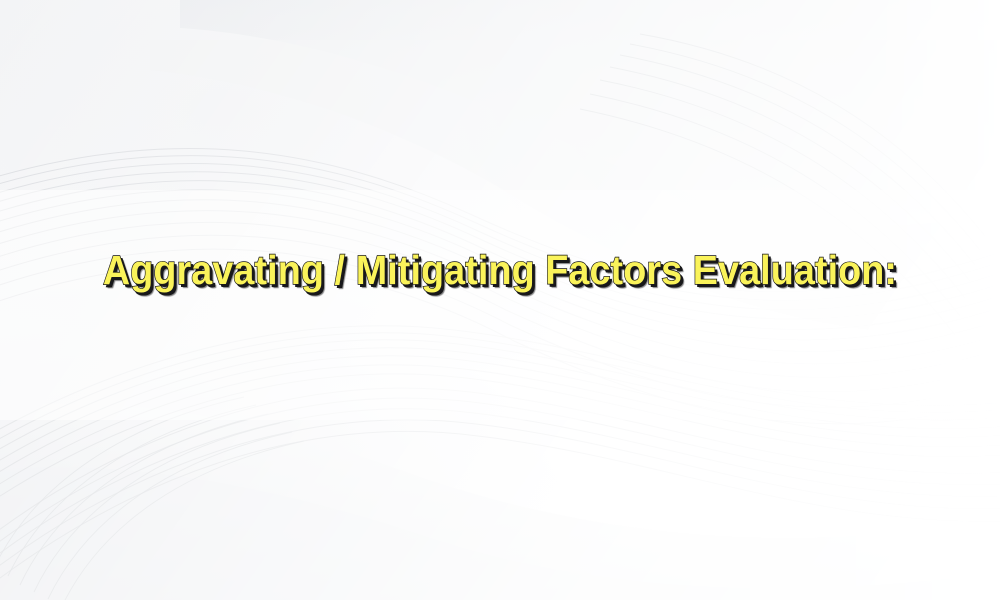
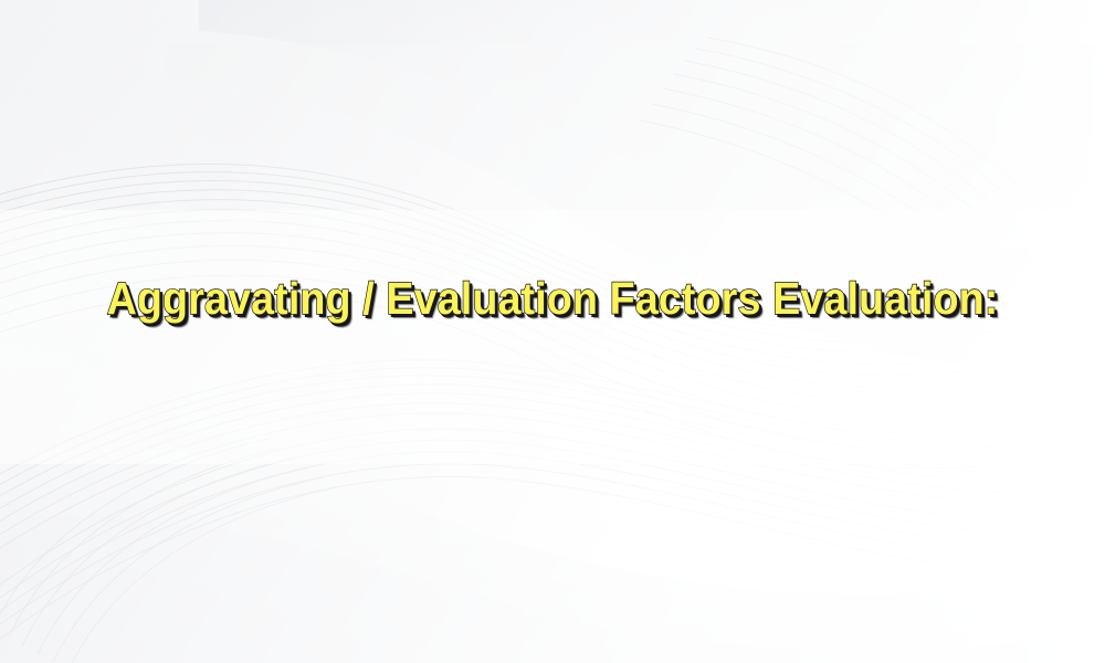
- Aggravating / Mitigating Factors Evaluation:
+ Aggravating / Evaluation Factors Evaluation:
